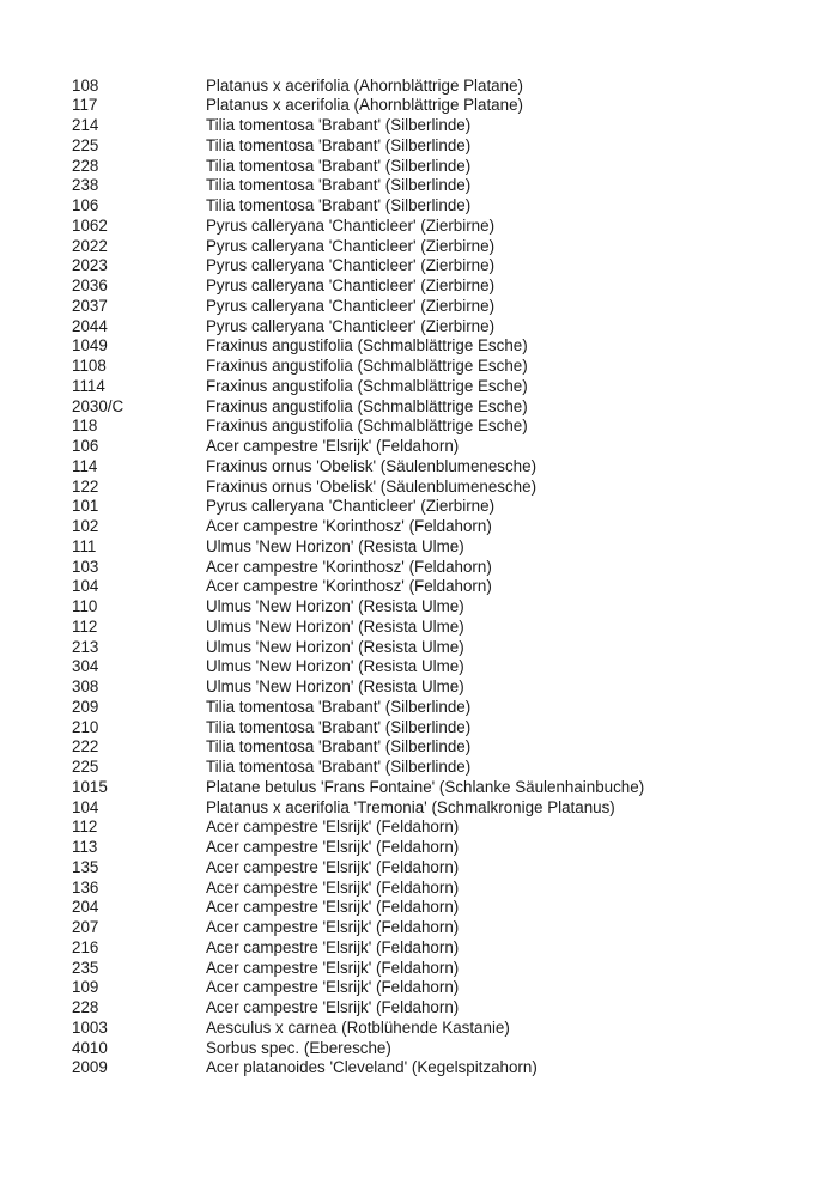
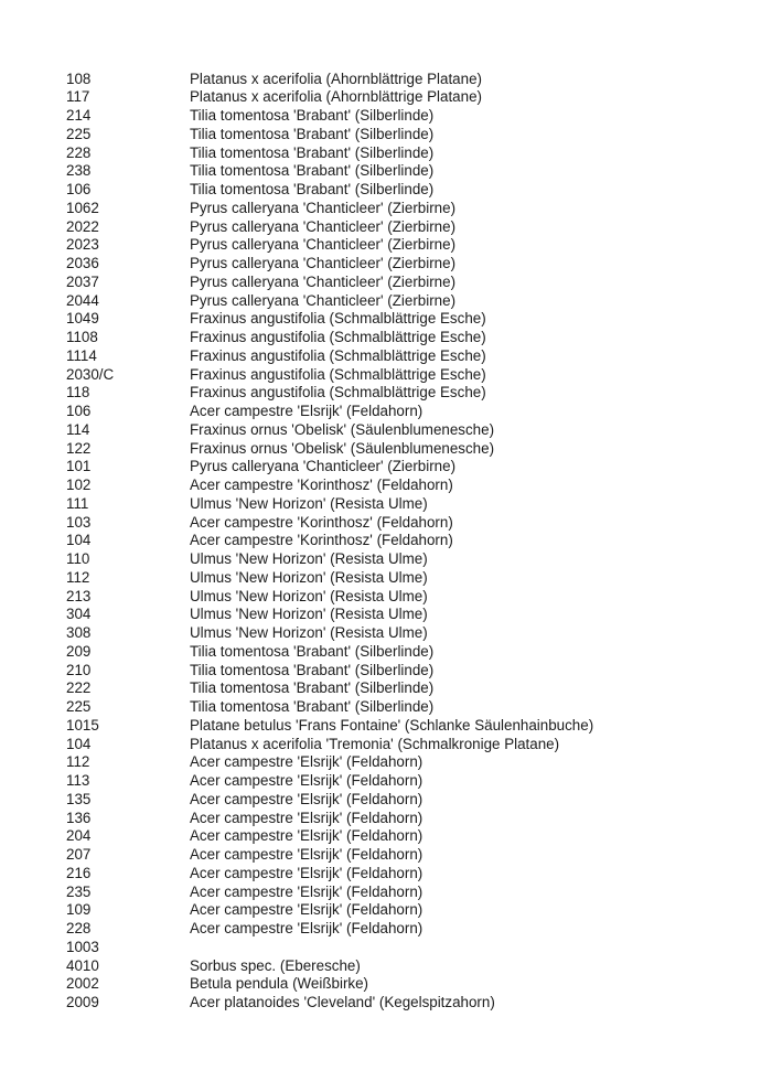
  108
  Platanus x acerifolia (Ahornblättrige Platane)
  117
  Platanus x acerifolia (Ahornblättrige Platane)
  214
  Tilia tomentosa 'Brabant' (Silberlinde)
  225
  Tilia tomentosa 'Brabant' (Silberlinde)
  228
  Tilia tomentosa 'Brabant' (Silberlinde)
  238
  Tilia tomentosa 'Brabant' (Silberlinde)
  106
  Tilia tomentosa 'Brabant' (Silberlinde)
  1062
  Pyrus calleryana 'Chanticleer' (Zierbirne)
  2022
  Pyrus calleryana 'Chanticleer' (Zierbirne)
  2023
  Pyrus calleryana 'Chanticleer' (Zierbirne)
  2036
  Pyrus calleryana 'Chanticleer' (Zierbirne)
  2037
  Pyrus calleryana 'Chanticleer' (Zierbirne)
  2044
  Pyrus calleryana 'Chanticleer' (Zierbirne)
  1049
  Fraxinus angustifolia (Schmalblättrige Esche)
  1108
  Fraxinus angustifolia (Schmalblättrige Esche)
  1114
  Fraxinus angustifolia (Schmalblättrige Esche)
  2030/C
  Fraxinus angustifolia (Schmalblättrige Esche)
  118
  Fraxinus angustifolia (Schmalblättrige Esche)
  106
  Acer campestre 'Elsrijk' (Feldahorn)
  114
  Fraxinus ornus 'Obelisk' (Säulenblumenesche)
  122
  Fraxinus ornus 'Obelisk' (Säulenblumenesche)
  101
  Pyrus calleryana 'Chanticleer' (Zierbirne)
  102
  Acer campestre 'Korinthosz' (Feldahorn)
  111
  Ulmus 'New Horizon' (Resista Ulme)
  103
  Acer campestre 'Korinthosz' (Feldahorn)
  104
  Acer campestre 'Korinthosz' (Feldahorn)
  110
  Ulmus 'New Horizon' (Resista Ulme)
  112
  Ulmus 'New Horizon' (Resista Ulme)
  213
  Ulmus 'New Horizon' (Resista Ulme)
  304
  Ulmus 'New Horizon' (Resista Ulme)
  308
  Ulmus 'New Horizon' (Resista Ulme)
  209
  Tilia tomentosa 'Brabant' (Silberlinde)
  210
  Tilia tomentosa 'Brabant' (Silberlinde)
  222
  Tilia tomentosa 'Brabant' (Silberlinde)
  225
  Tilia tomentosa 'Brabant' (Silberlinde)
  1015
  Platane betulus 'Frans Fontaine' (Schlanke Säulenhainbuche)
  104
- Platanus x acerifolia 'Tremonia' (Schmalkronige Platanus)
+ Platanus x acerifolia 'Tremonia' (Schmalkronige Platane)
  112
  Acer campestre 'Elsrijk' (Feldahorn)
  113
  Acer campestre 'Elsrijk' (Feldahorn)
  135
  Acer campestre 'Elsrijk' (Feldahorn)
  136
  Acer campestre 'Elsrijk' (Feldahorn)
  204
  Acer campestre 'Elsrijk' (Feldahorn)
  207
  Acer campestre 'Elsrijk' (Feldahorn)
  216
  Acer campestre 'Elsrijk' (Feldahorn)
  235
  Acer campestre 'Elsrijk' (Feldahorn)
  109
  Acer campestre 'Elsrijk' (Feldahorn)
  228
  Acer campestre 'Elsrijk' (Feldahorn)
  1003
- Aesculus x carnea (Rotblühende Kastanie)
  4010
  Sorbus spec. (Eberesche)
+ 2002
+ Betula pendula (Weißbirke)
  2009
  Acer platanoides 'Cleveland' (Kegelspitzahorn)
